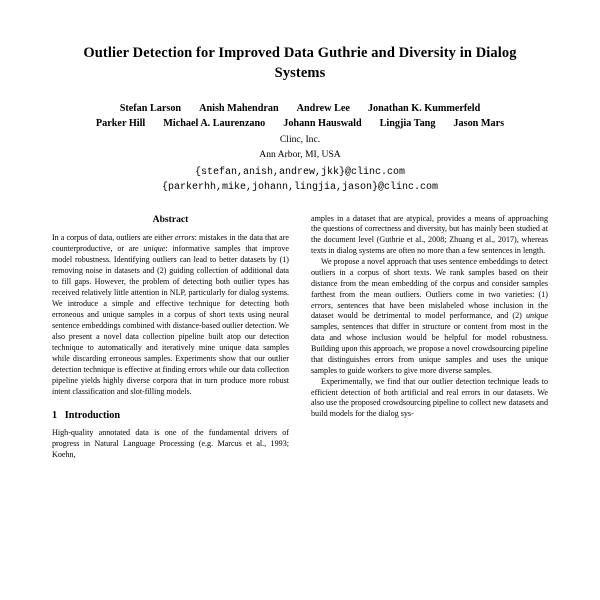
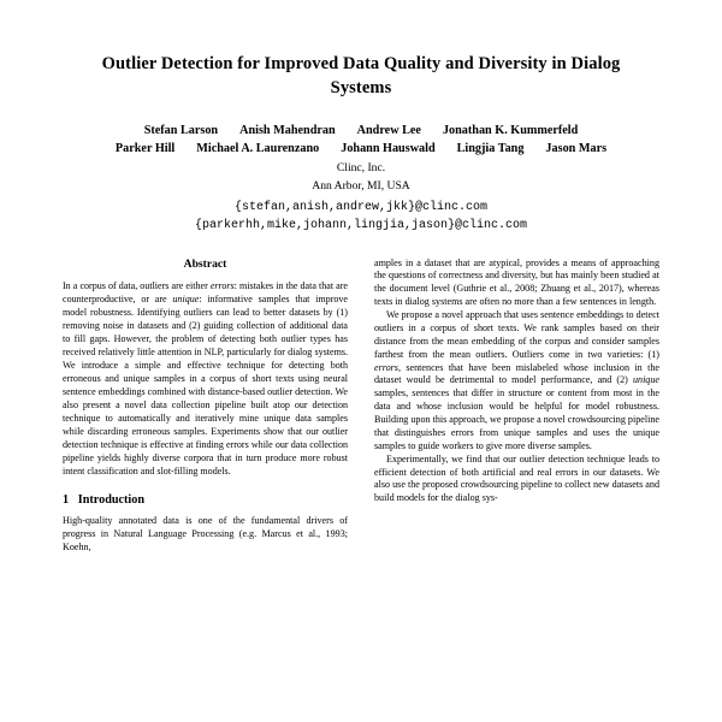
- Outlier Detection for Improved Data Guthrie and Diversity in Dialog Systems
+ Outlier Detection for Improved Data Quality and Diversity in Dialog Systems
  Stefan Larson Anish Mahendran Andrew Lee Jonathan K. Kummerfeld
  Parker Hill Michael A. Laurenzano Johann Hauswald Lingjia Tang Jason Mars
  Clinc, Inc.
  Ann Arbor, MI, USA
  {stefan,anish,andrew,jkk}@clinc.com
  {parkerhh,mike,johann,lingjia,jason}@clinc.com
  Abstract
  In a corpus of data, outliers are either errors: mistakes in the data that are counterproductive, or are unique: informative samples that improve model robustness. Identifying outliers can lead to better datasets by (1) removing noise in datasets and (2) guiding collection of additional data to fill gaps. However, the problem of detecting both outlier types has received relatively little attention in NLP, particularly for dialog systems. We introduce a simple and effective technique for detecting both erroneous and unique samples in a corpus of short texts using neural sentence embeddings combined with distance-based outlier detection. We also present a novel data collection pipeline built atop our detection technique to automatically and iteratively mine unique data samples while discarding erroneous samples. Experiments show that our outlier detection technique is effective at finding errors while our data collection pipeline yields highly diverse corpora that in turn produce more robust intent classification and slot-filling models.
  1 Introduction
  High-quality annotated data is one of the fundamental drivers of progress in Natural Language Processing (e.g. Marcus et al., 1993; Koehn,
  amples in a dataset that are atypical, provides a means of approaching the questions of correctness and diversity, but has mainly been studied at the document level (Guthrie et al., 2008; Zhuang et al., 2017), whereas texts in dialog systems are often no more than a few sentences in length.
  We propose a novel approach that uses sentence embeddings to detect outliers in a corpus of short texts. We rank samples based on their distance from the mean embedding of the corpus and consider samples farthest from the mean outliers. Outliers come in two varieties: (1) errors, sentences that have been mislabeled whose inclusion in the dataset would be detrimental to model performance, and (2) unique samples, sentences that differ in structure or content from most in the data and whose inclusion would be helpful for model robustness. Building upon this approach, we propose a novel crowdsourcing pipeline that distinguishes errors from unique samples and uses the unique samples to guide workers to give more diverse samples.
  Experimentally, we find that our outlier detection technique leads to efficient detection of both artificial and real errors in our datasets. We also use the proposed crowdsourcing pipeline to collect new datasets and build models for the dialog sys-
